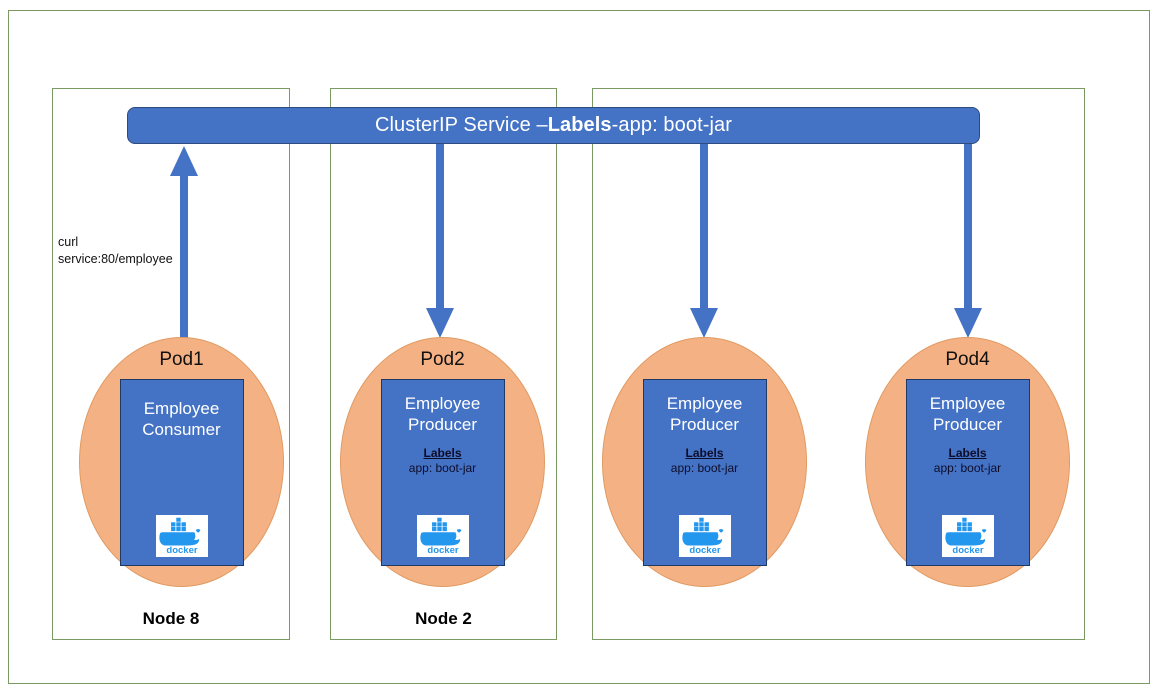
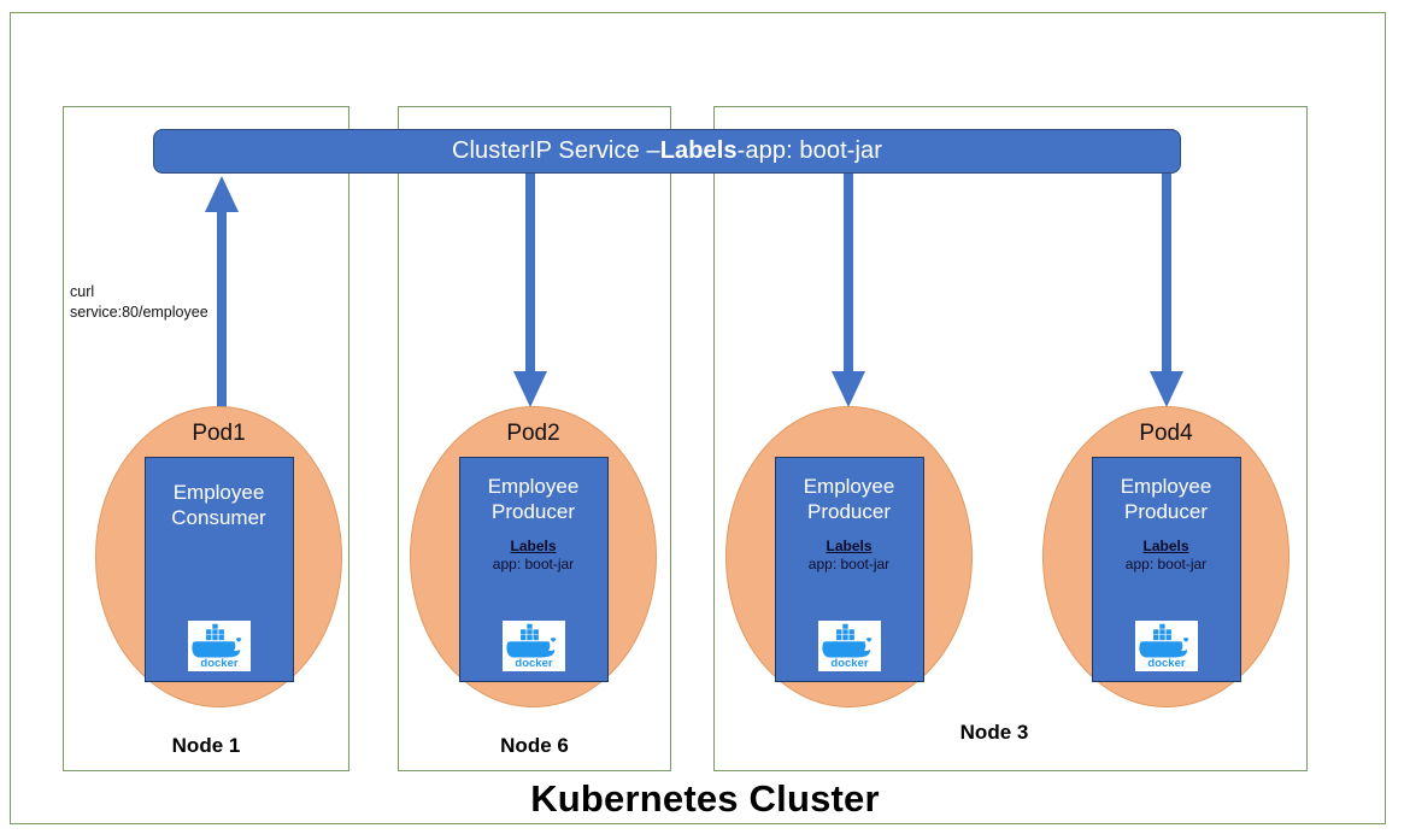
  ClusterIP Service –
  Labels
  -app: boot-jar
  curl
  service:80/employee
  Pod1
  Employee
  Consumer
  docker
  Pod2
  Employee
  Producer
  Labels
  app: boot-jar
  docker
  Employee
  Producer
  Labels
  app: boot-jar
  docker
  Pod4
  Employee
  Producer
  Labels
  app: boot-jar
  docker
- Node 8
+ Node 1
- Node 2
+ Node 6
+ Node 3
+ Kubernetes Cluster
